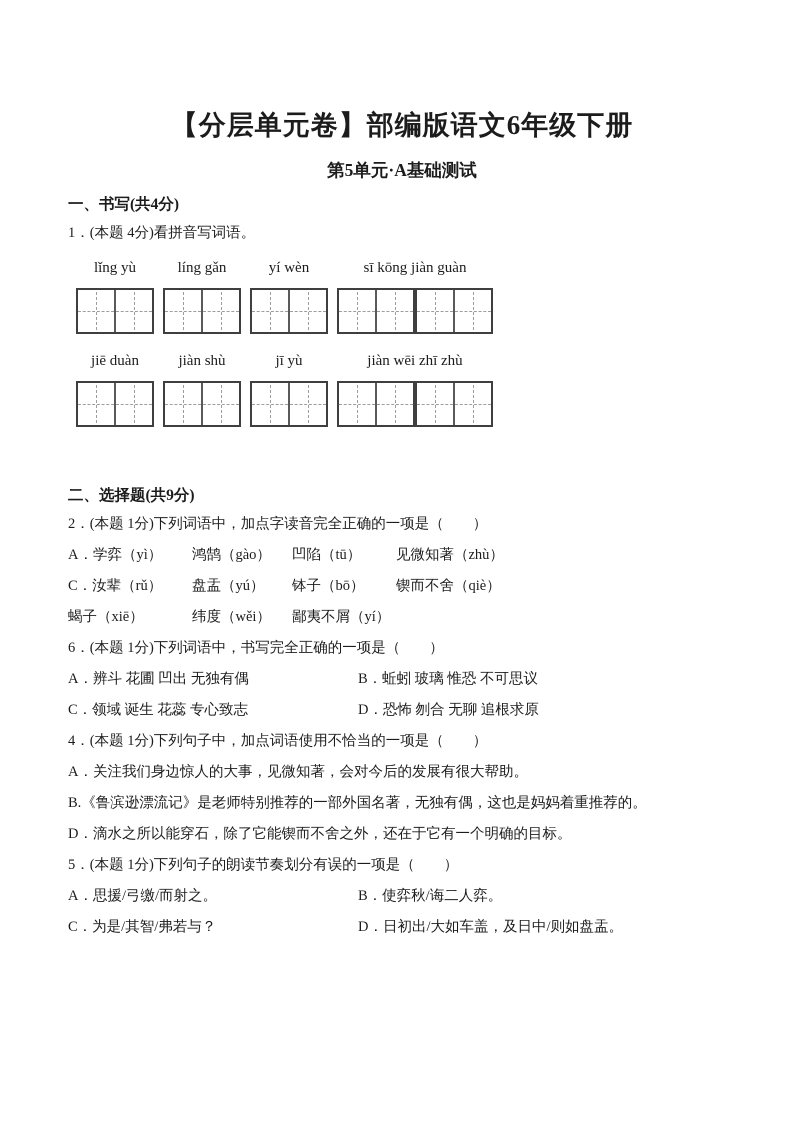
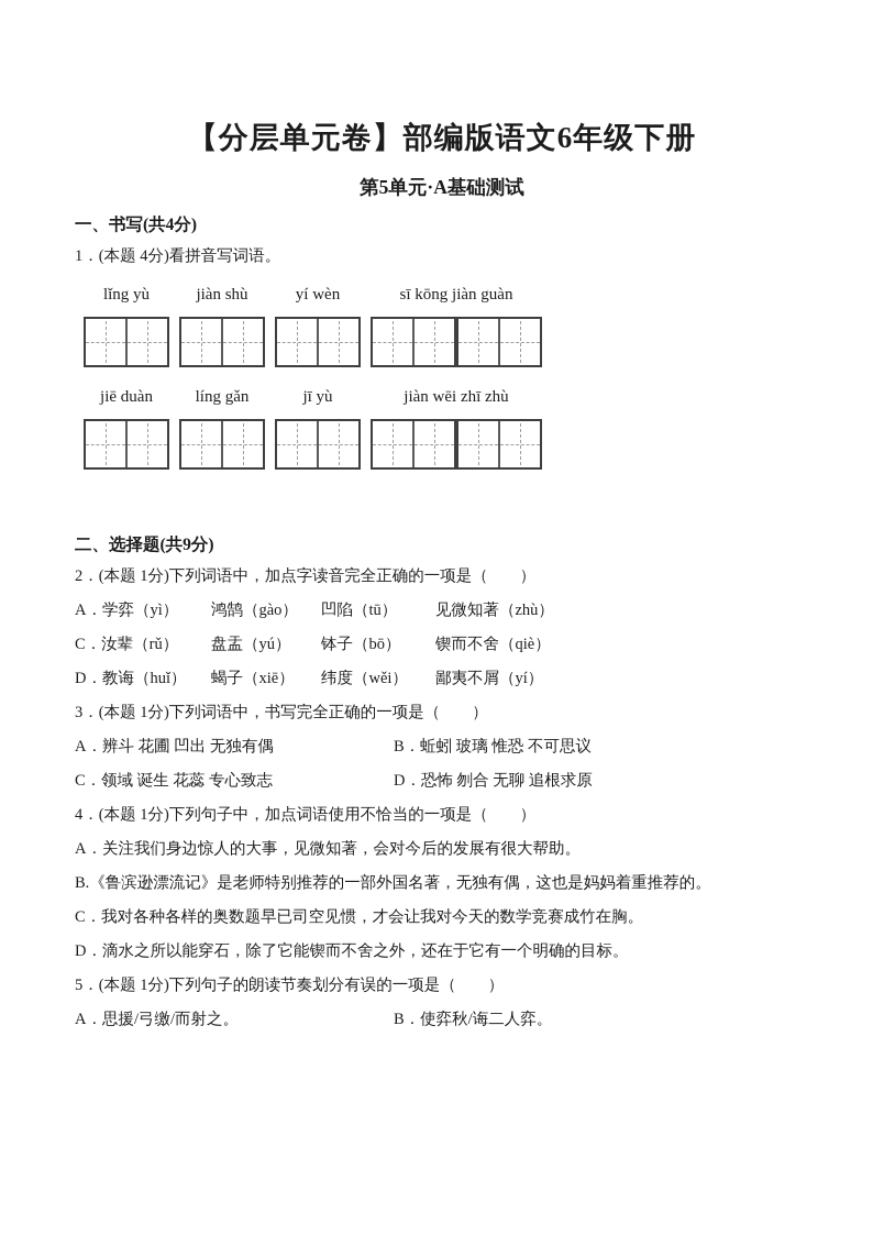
  【分层单元卷】部编版语文6年级下册
  第5单元·A基础测试
  一、书写(共4分)
  1．(本题 4分)看拼音写词语。
  lǐng yù
- líng gǎn
+ jiàn shù
  yí wèn
  sī kōng jiàn guàn
  jiē duàn
- jiàn shù
+ líng gǎn
  jī yù
  jiàn wēi zhī zhù
  二、选择题(共9分)
  2．(本题 1分)下列词语中，加点字读音完全正确的一项是（ ）
  A．学弈（yì）
  鸿鹄（gào）
  凹陷（tū）
  见微知著（zhù）
  C．汝辈（rǔ）
  盘盂（yú）
  钵子（bō）
  锲而不舍（qiè）
+ D．教诲（huǐ）
  蝎子（xiē）
  纬度（wěi）
  鄙夷不屑（yí）
- 6．(本题 1分)下列词语中，书写完全正确的一项是（ ）
+ 3．(本题 1分)下列词语中，书写完全正确的一项是（ ）
  A．辨斗 花圃 凹出 无独有偶
  B．蚯蚓 玻璃 惟恐 不可思议
  C．领域 诞生 花蕊 专心致志
  D．恐怖 刎合 无聊 追根求原
  4．(本题 1分)下列句子中，加点词语使用不恰当的一项是（ ）
  A．关注我们身边惊人的大事，见微知著，会对今后的发展有很大帮助。
  B.《鲁滨逊漂流记》是老师特别推荐的一部外国名著，无独有偶，这也是妈妈着重推荐的。
+ C．我对各种各样的奥数题早已司空见惯，才会让我对今天的数学竞赛成竹在胸。
  D．滴水之所以能穿石，除了它能锲而不舍之外，还在于它有一个明确的目标。
  5．(本题 1分)下列句子的朗读节奏划分有误的一项是（ ）
  A．思援/弓缴/而射之。
  B．使弈秋/诲二人弈。
- C．为是/其智/弗若与？
- D．日初出/大如车盖，及日中/则如盘盂。
